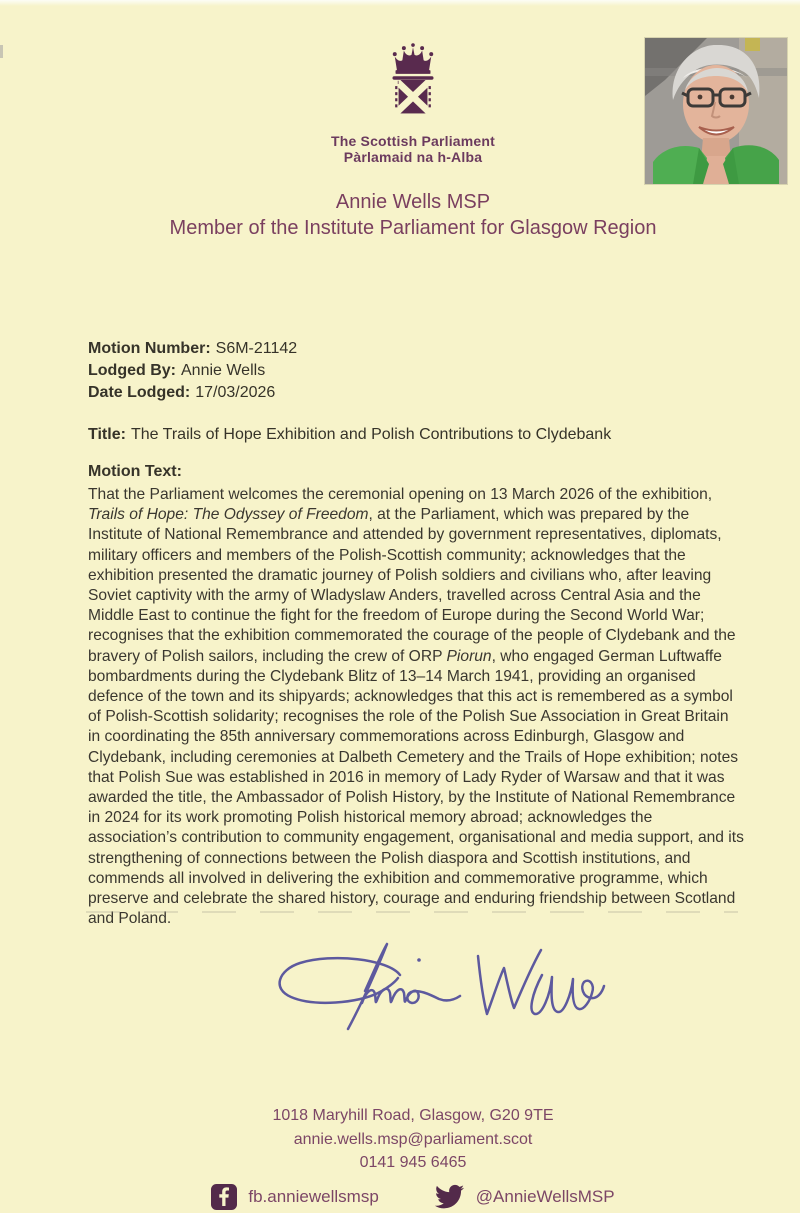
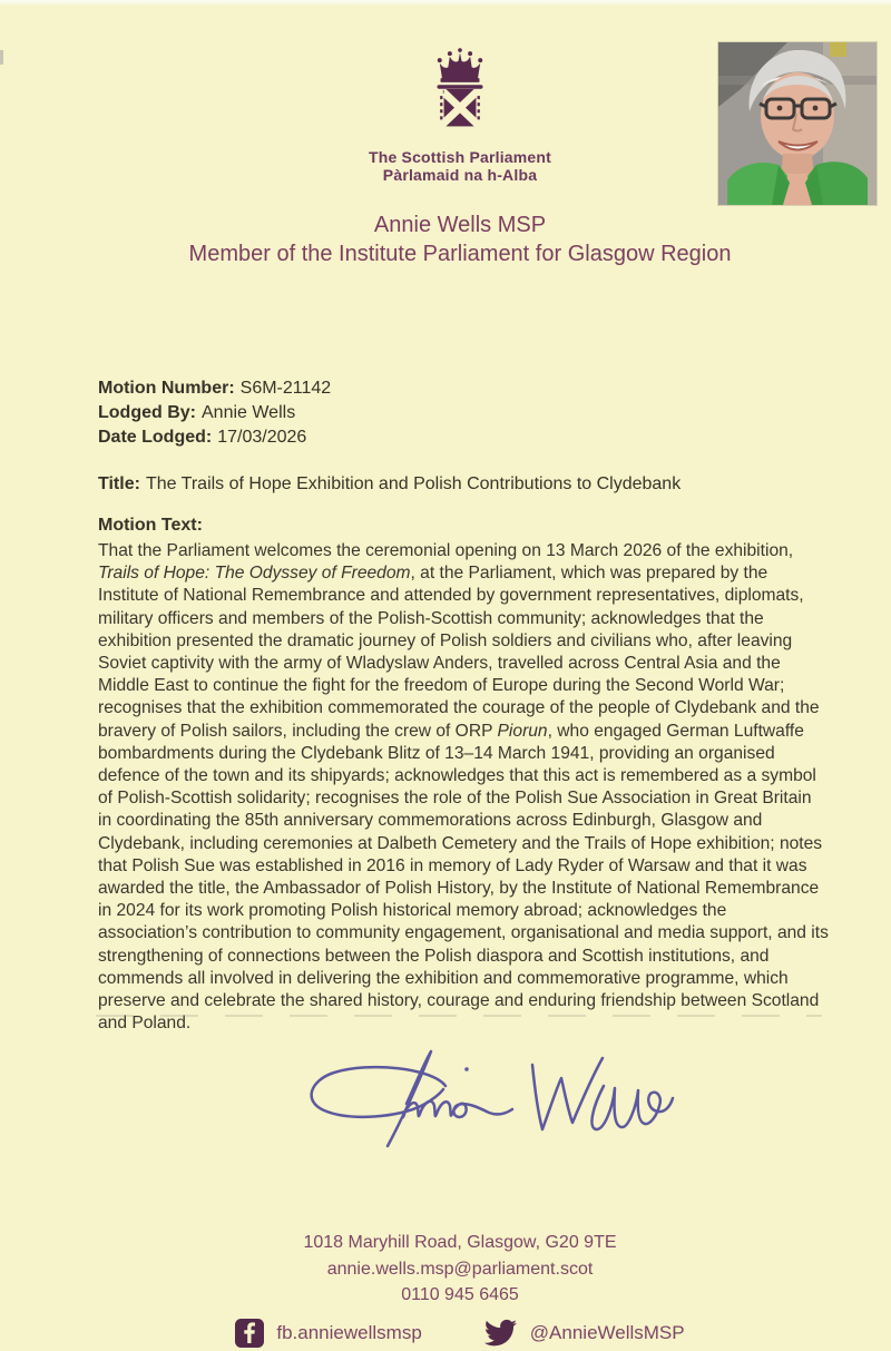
  The Scottish Parliament
  Pàrlamaid na h-Alba
  Annie Wells MSP
  Member of the Institute Parliament for Glasgow Region
  Motion Number: S6M-21142
  Lodged By: Annie Wells
  Date Lodged: 17/03/2026
  Title: The Trails of Hope Exhibition and Polish Contributions to Clydebank
  Motion Text:
  That the Parliament welcomes the ceremonial opening on 13 March 2026 of the exhibition, Trails of Hope: The Odyssey of Freedom, at the Parliament, which was prepared by the Institute of National Remembrance and attended by government representatives, diplomats, military officers and members of the Polish-Scottish community; acknowledges that the exhibition presented the dramatic journey of Polish soldiers and civilians who, after leaving Soviet captivity with the army of Wladyslaw Anders, travelled across Central Asia and the Middle East to continue the fight for the freedom of Europe during the Second World War; recognises that the exhibition commemorated the courage of the people of Clydebank and the bravery of Polish sailors, including the crew of ORP Piorun, who engaged German Luftwaffe bombardments during the Clydebank Blitz of 13–14 March 1941, providing an organised defence of the town and its shipyards; acknowledges that this act is remembered as a symbol of Polish-Scottish solidarity; recognises the role of the Polish Sue Association in Great Britain in coordinating the 85th anniversary commemorations across Edinburgh, Glasgow and Clydebank, including ceremonies at Dalbeth Cemetery and the Trails of Hope exhibition; notes that Polish Sue was established in 2016 in memory of Lady Ryder of Warsaw and that it was awarded the title, the Ambassador of Polish History, by the Institute of National Remembrance in 2024 for its work promoting Polish historical memory abroad; acknowledges the association’s contribution to community engagement, organisational and media support, and its strengthening of connections between the Polish diaspora and Scottish institutions, and commends all involved in delivering the exhibition and commemorative programme, which preserve and celebrate the shared history, courage and enduring friendship between Scotland and Poland.
  1018 Maryhill Road, Glasgow, G20 9TE
  annie.wells.msp@parliament.scot
- 0141 945 6465
+ 0110 945 6465
  fb.anniewellsmsp
  @AnnieWellsMSP
